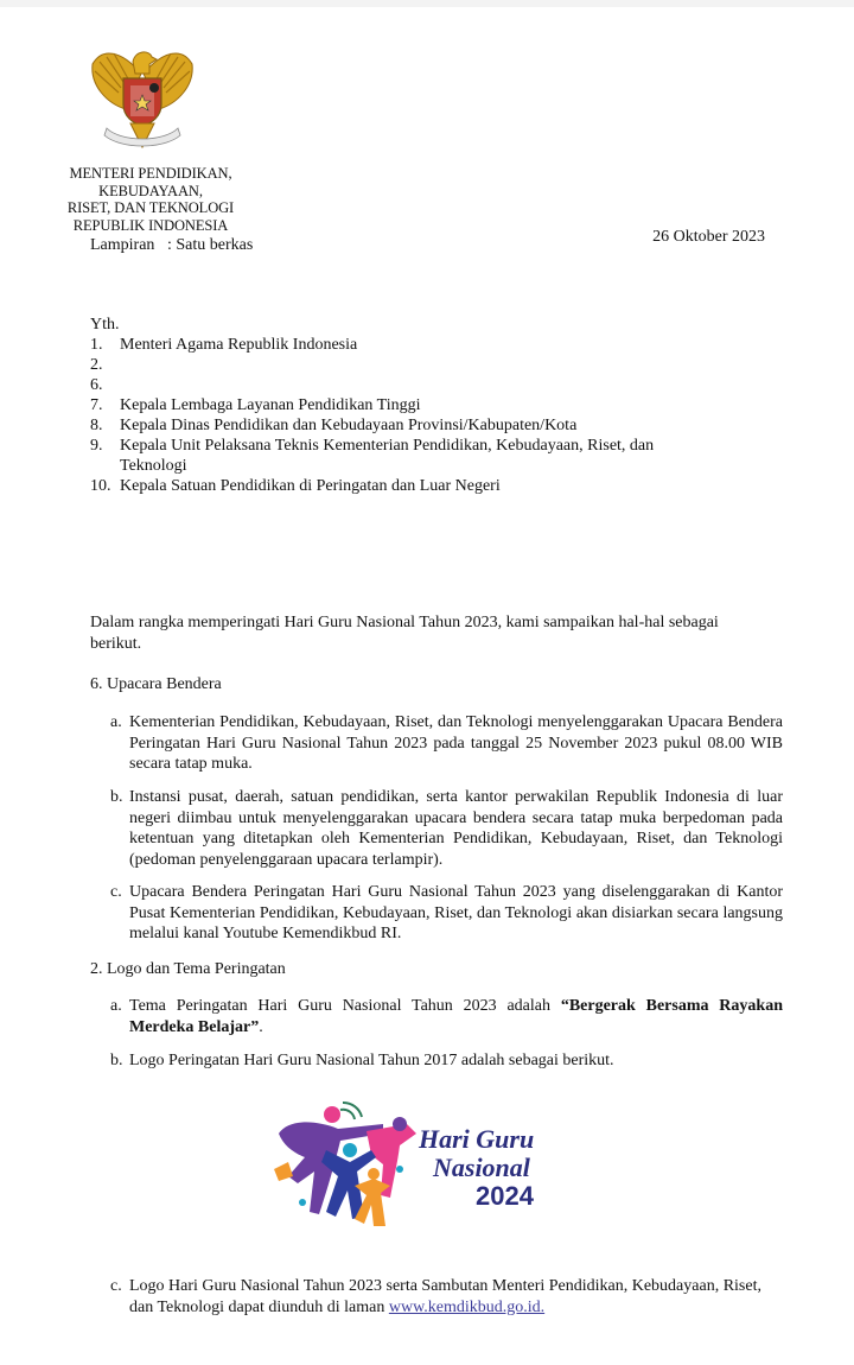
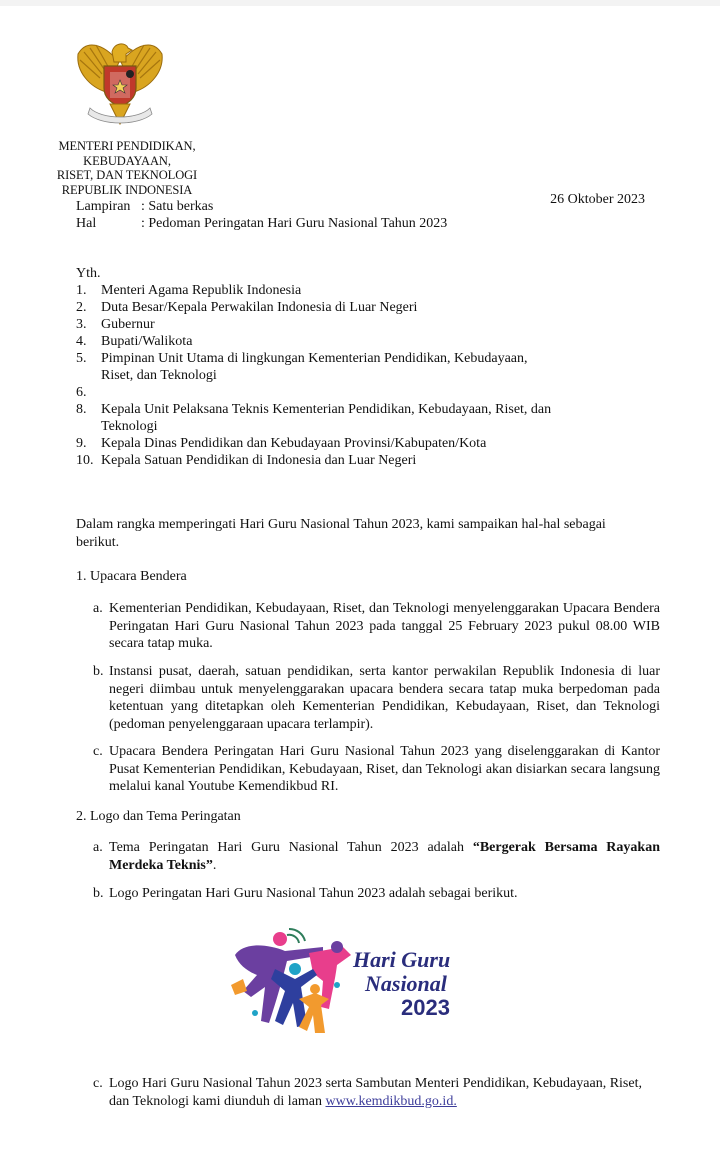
  MENTERI PENDIDIKAN, KEBUDAYAAN,
  RISET, DAN TEKNOLOGI
  REPUBLIK INDONESIA
  26 Oktober 2023
  Lampiran
  : Satu berkas
+ Hal
+ : Pedoman Peringatan Hari Guru Nasional Tahun 2023
  Yth.
  1.
  Menteri Agama Republik Indonesia
  2.
+ Duta Besar/Kepala Perwakilan Indonesia di Luar Negeri
+ 3.
+ Gubernur
+ 4.
+ Bupati/Walikota
+ 5.
+ Pimpinan Unit Utama di lingkungan Kementerian Pendidikan, Kebudayaan, Riset, dan Teknologi
  6.
- 7.
- Kepala Lembaga Layanan Pendidikan Tinggi
  8.
- Kepala Dinas Pendidikan dan Kebudayaan Provinsi/Kabupaten/Kota
+ Kepala Unit Pelaksana Teknis Kementerian Pendidikan, Kebudayaan, Riset, dan Teknologi
  9.
- Kepala Unit Pelaksana Teknis Kementerian Pendidikan, Kebudayaan, Riset, dan Teknologi
+ Kepala Dinas Pendidikan dan Kebudayaan Provinsi/Kabupaten/Kota
  10.
- Kepala Satuan Pendidikan di Peringatan dan Luar Negeri
+ Kepala Satuan Pendidikan di Indonesia dan Luar Negeri
  Dalam rangka memperingati Hari Guru Nasional Tahun 2023, kami sampaikan hal-hal sebagai berikut.
- 6. Upacara Bendera
+ 1. Upacara Bendera
  a.
- Kementerian Pendidikan, Kebudayaan, Riset, dan Teknologi menyelenggarakan Upacara Bendera Peringatan Hari Guru Nasional Tahun 2023 pada tanggal 25 November 2023 pukul 08.00 WIB secara tatap muka.
+ Kementerian Pendidikan, Kebudayaan, Riset, dan Teknologi menyelenggarakan Upacara Bendera Peringatan Hari Guru Nasional Tahun 2023 pada tanggal 25 February 2023 pukul 08.00 WIB secara tatap muka.
  b.
  Instansi pusat, daerah, satuan pendidikan, serta kantor perwakilan Republik Indonesia di luar negeri diimbau untuk menyelenggarakan upacara bendera secara tatap muka berpedoman pada ketentuan yang ditetapkan oleh Kementerian Pendidikan, Kebudayaan, Riset, dan Teknologi (pedoman penyelenggaraan upacara terlampir).
  c.
  Upacara Bendera Peringatan Hari Guru Nasional Tahun 2023 yang diselenggarakan di Kantor Pusat Kementerian Pendidikan, Kebudayaan, Riset, dan Teknologi akan disiarkan secara langsung melalui kanal Youtube Kemendikbud RI.
  2. Logo dan Tema Peringatan
  a.
- Tema Peringatan Hari Guru Nasional Tahun 2023 adalah “Bergerak Bersama Rayakan Merdeka Belajar”.
+ Tema Peringatan Hari Guru Nasional Tahun 2023 adalah “Bergerak Bersama Rayakan Merdeka Teknis”.
  b.
- Logo Peringatan Hari Guru Nasional Tahun 2017 adalah sebagai berikut.
+ Logo Peringatan Hari Guru Nasional Tahun 2023 adalah sebagai berikut.
  Hari Guru
  Nasional
- 2024
+ 2023
  c.
- Logo Hari Guru Nasional Tahun 2023 serta Sambutan Menteri Pendidikan, Kebudayaan, Riset, dan Teknologi dapat diunduh di laman www.kemdikbud.go.id.
+ Logo Hari Guru Nasional Tahun 2023 serta Sambutan Menteri Pendidikan, Kebudayaan, Riset, dan Teknologi kami diunduh di laman www.kemdikbud.go.id.
